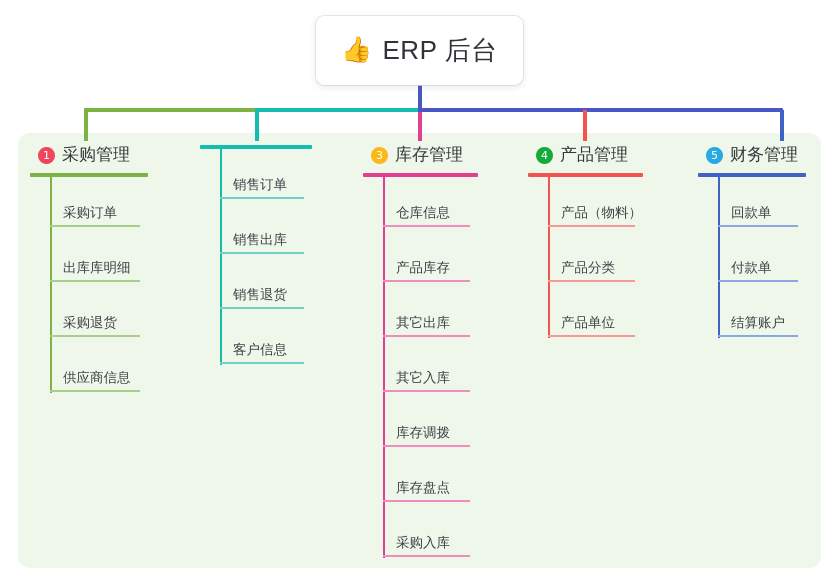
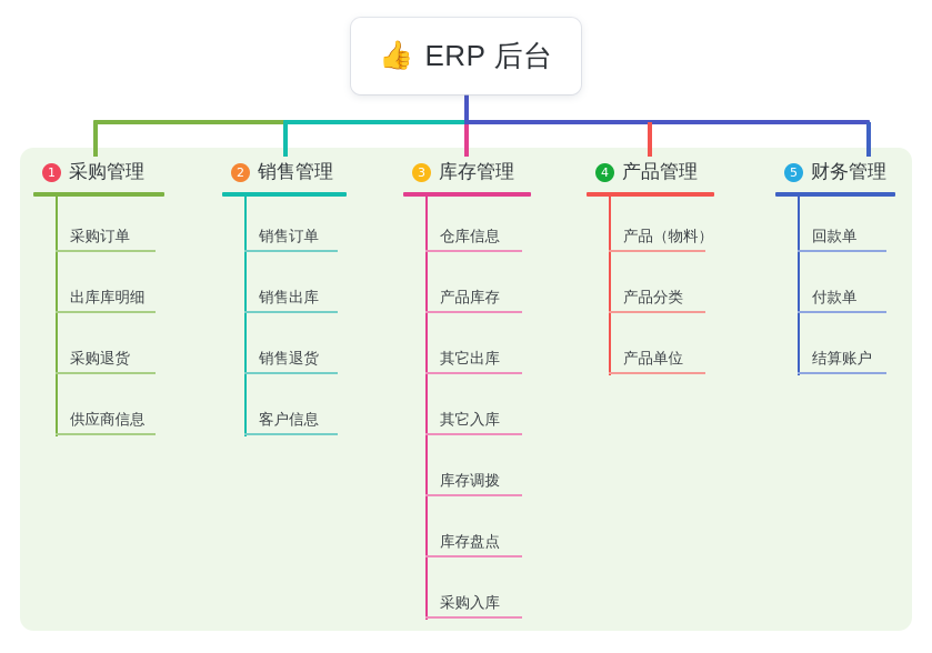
  👍
  ERP 后台
  1
  采购管理
  采购订单
  出库库明细
  采购退货
  供应商信息
+ 2
+ 销售管理
  销售订单
  销售出库
  销售退货
  客户信息
  3
  库存管理
  仓库信息
  产品库存
  其它出库
  其它入库
  库存调拨
  库存盘点
  采购入库
  4
  产品管理
  产品（物料）
  产品分类
  产品单位
  5
  财务管理
  回款单
  付款单
  结算账户
